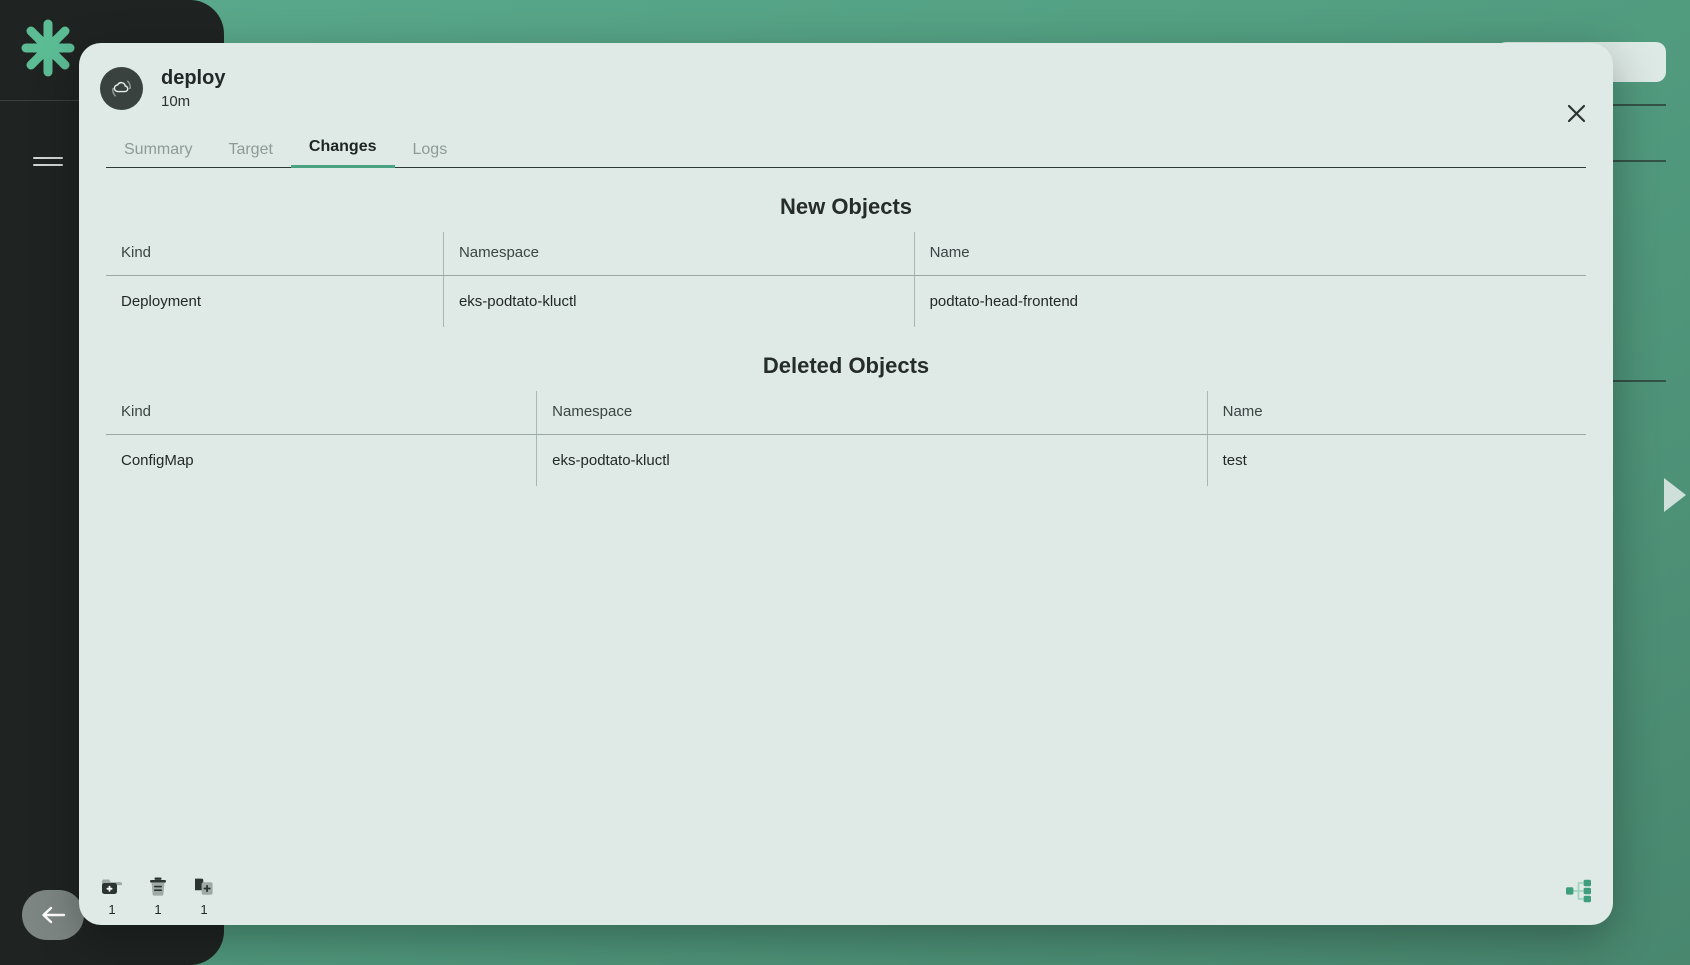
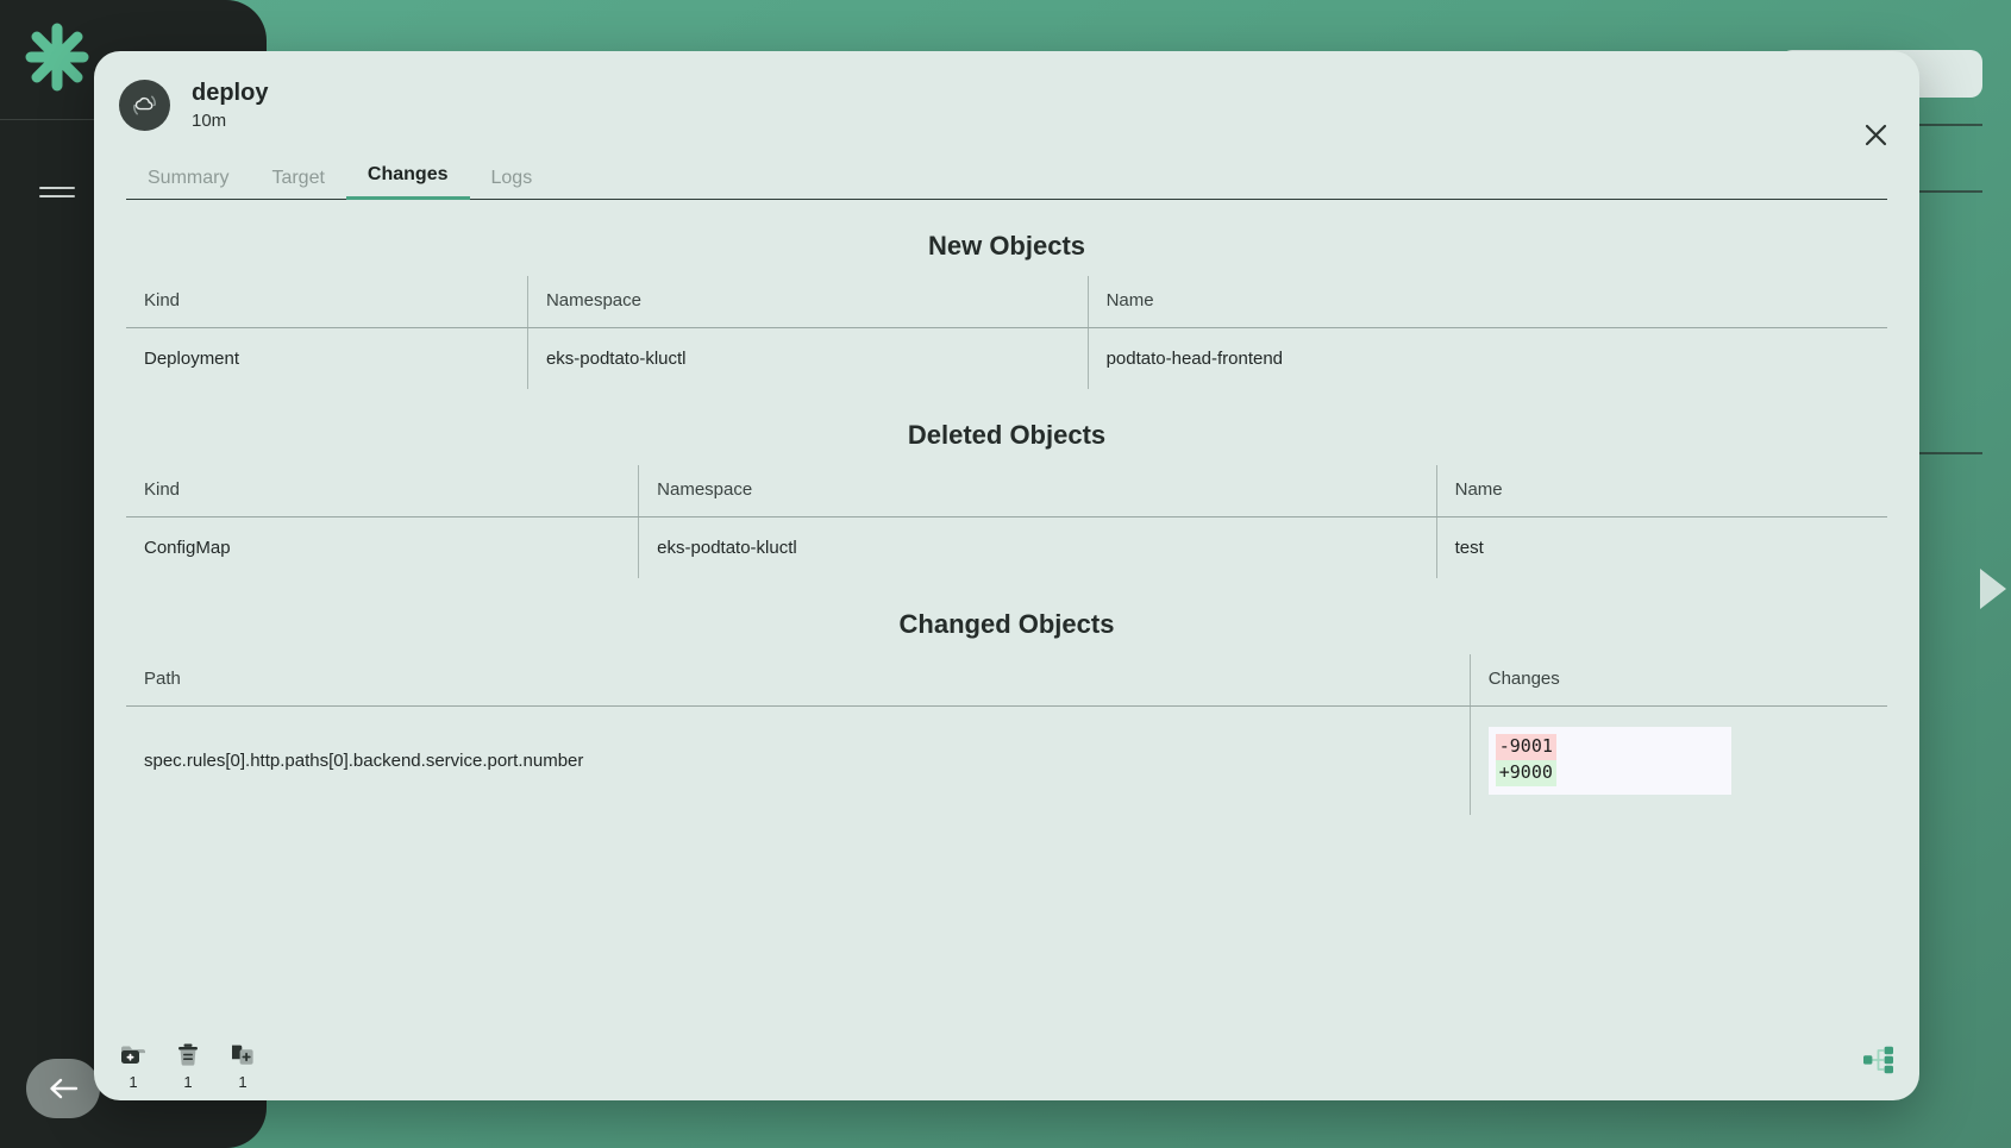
  deploy
  10m
  Summary
  Target
  Changes
  Logs
  New Objects
  Kind	Namespace	Name
  Deployment	eks-podtato-kluctl	podtato-head-frontend
  Deleted Objects
  Kind	Namespace	Name
  ConfigMap	eks-podtato-kluctl	test
+ Changed Objects
+ Path	Changes
+ spec.rules[0].http.paths[0].backend.service.port.number	-9001 +9000
  1
  1
  1
